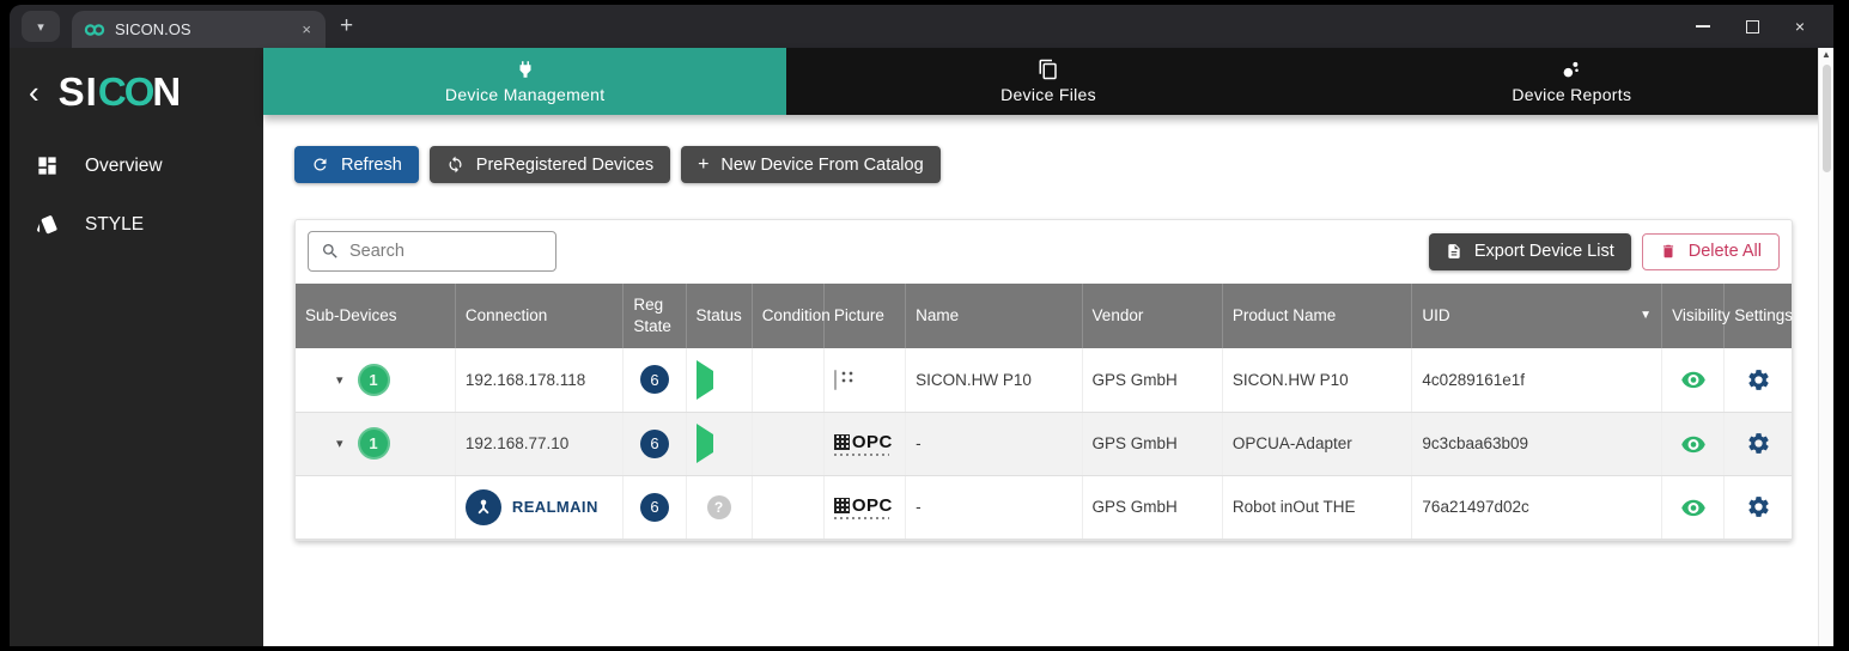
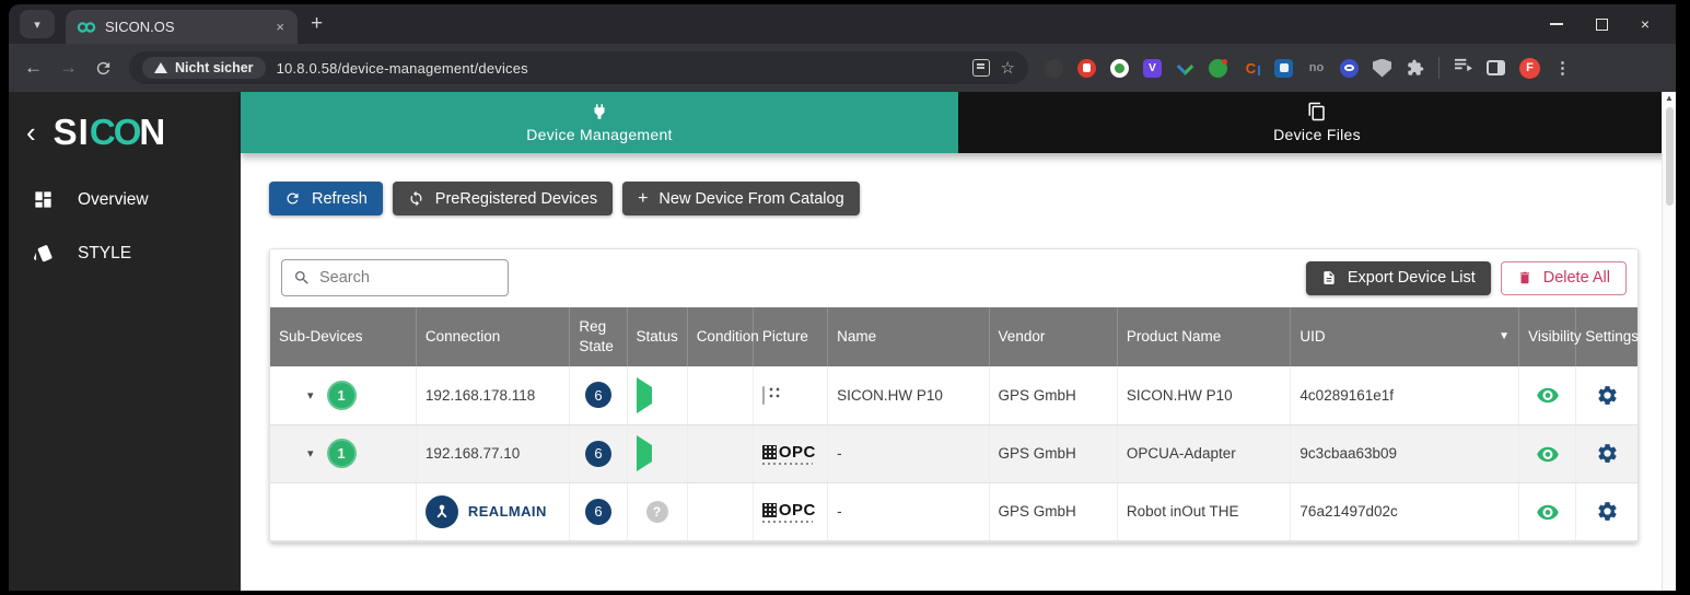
  ▾
  SICON.OS
  ×
  +
  ×
+ ←
+ →
+ Nicht sicher
+ 10.8.0.58/device-management/devices
+ ☆
+ V
+ C
+ no
+ F
+ ⋮
  ‹
  SICON
  Overview
  STYLE
  Device Management
  Device Files
- Device Reports
  Refresh
  PreRegistered Devices
  +
  New Device From Catalog
  Search
  Export Device List
  Delete All
  Sub-Devices	Connection	Reg State	Status	Condition	Picture	Name	Vendor	Product Name	UID ▼	Visibility	Settings
  ▾ 1	192.168.178.118	6				SICON.HW P10	GPS GmbH	SICON.HW P10	4c0289161e1f
  ▾ 1	192.168.77.10	6			OPC	-	GPS GmbH	OPCUA-Adapter	9c3cbaa63b09
  	REALMAIN	6	?		OPC	-	GPS GmbH	Robot inOut THE	76a21497d02c
  ▲
